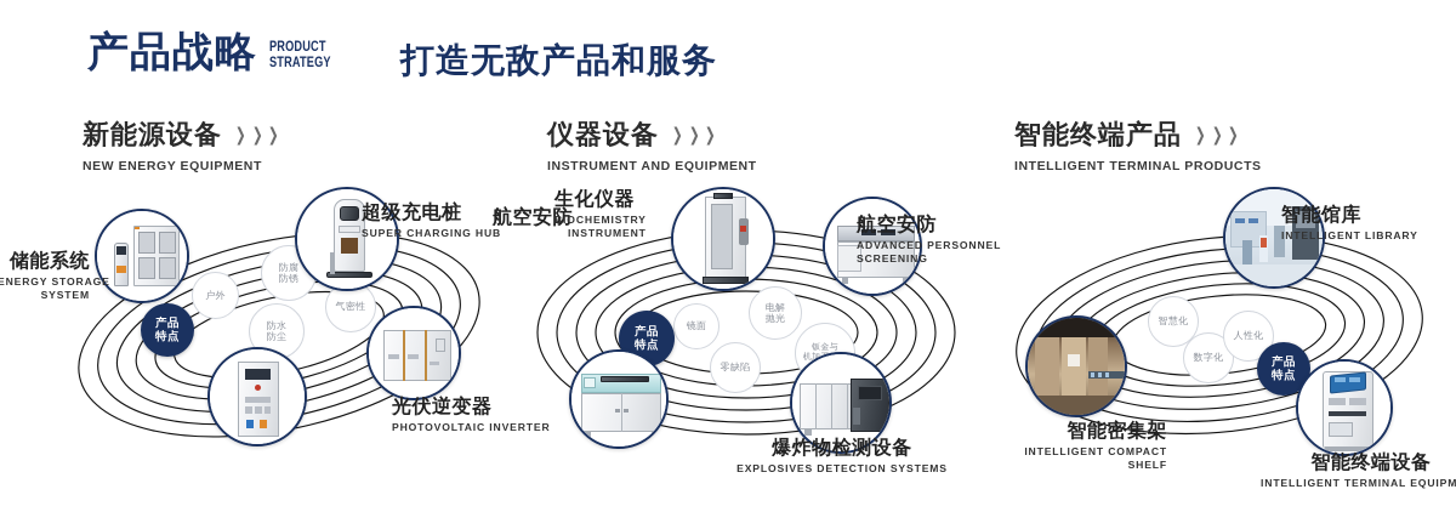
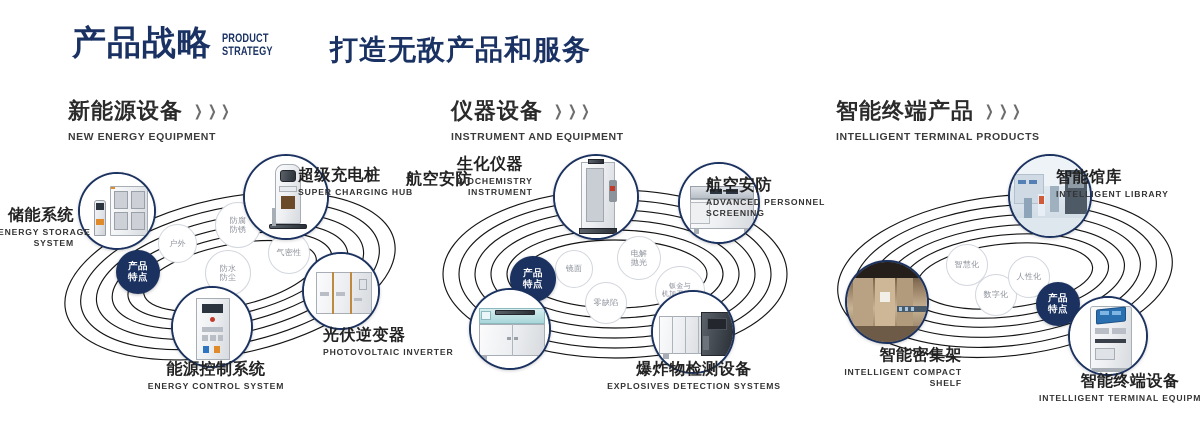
  产品战略
  PRODUCT
  STRATEGY
  打造无敌产品和服务
  新能源设备
  ❯
  ❯
  ❯
  NEW ENERGY EQUIPMENT
  仪器设备
  ❯
  ❯
  ❯
  INSTRUMENT AND EQUIPMENT
  智能终端产品
  ❯
  ❯
  ❯
  INTELLIGENT TERMINAL PRODUCTS
  户外
  防腐
  防锈
  防水
  防尘
  气密性
  产品
  特点
  储能系统
  ENERGY STORAGE
  SYSTEM
  超级充电桩
  SUPER CHARGING HUB
  光伏逆变器
  PHOTOVOLTAIC INVERTER
+ 能源控制系统
+ ENERGY CONTROL SYSTEM
  镜面
  电解
  抛光
  零缺陷
  产品
  特点
  航空安防
  生化仪器
  BIOCHEMISTRY
  INSTRUMENT
  航空安防
  ADVANCED PERSONNEL
  SCREENING
  爆炸物检测设备
  EXPLOSIVES DETECTION SYSTEMS
  智慧化
  数字化
  人性化
  产品
  特点
  智能馆库
  INTELLIGENT LIBRARY
  智能密集架
  INTELLIGENT COMPACT
  SHELF
  智能终端设备
  INTELLIGENT TERMINAL EQUIPM
